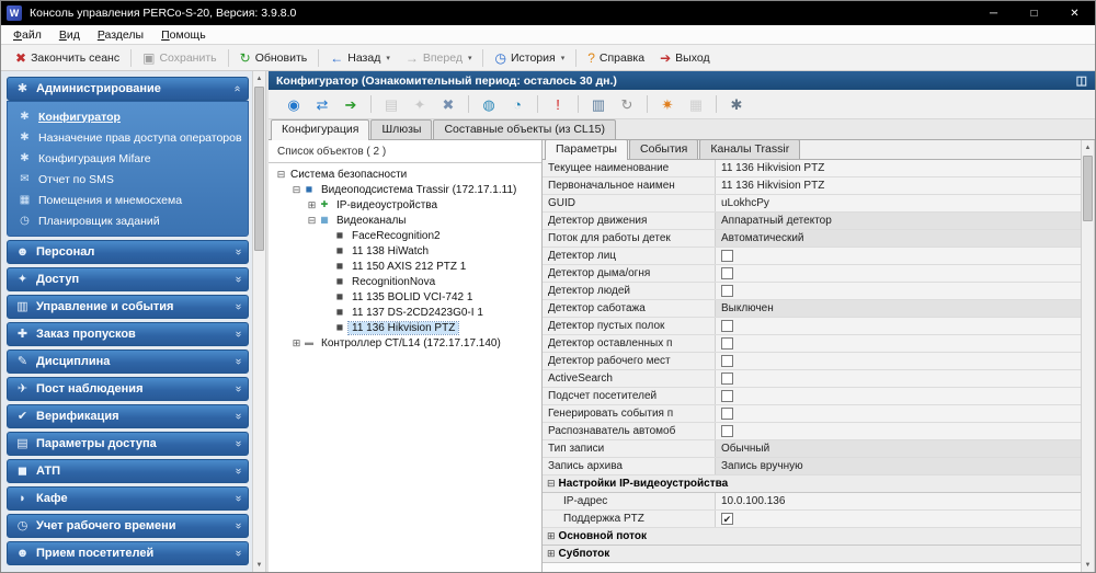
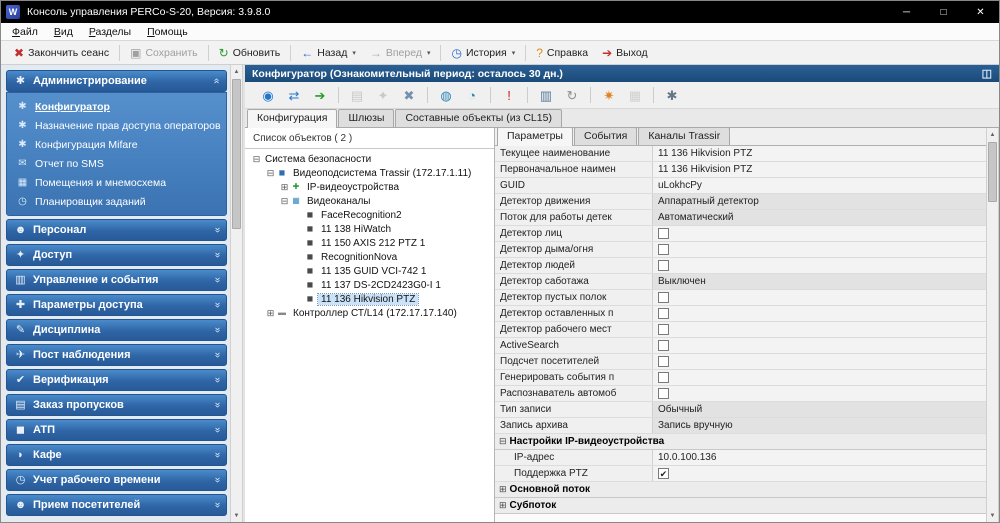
  W
  Консоль управления PERCo-S-20, Версия: 3.9.8.0
  ─
  □
  ✕
  Файл
  Вид
  Разделы
  Помощь
  ✖
  Закончить сеанс
  ▣
  Сохранить
  ↻
  Обновить
  ←
  Назад
  →
  Вперед
  ◷
  История
  ?
  Справка
  ➔
  Выход
  ✱
  Администрирование
  ✱
  Конфигуратор
  ✱
  Назначение прав доступа операторов
  ✱
  Конфигурация Mifare
  ✉
  Отчет по SMS
  ▦
  Помещения и мнемосхема
  ◷
  Планировщик заданий
  ☻
  Персонал
  ✦
  Доступ
  ▥
  Управление и события
  ✚
- Заказ пропусков
+ Параметры доступа
  ✎
  Дисциплина
  ✈
  Пост наблюдения
  ✔
  Верификация
  ▤
- Параметры доступа
+ Заказ пропусков
  ◼
  АТП
  ◗
  Кафе
  ◷
  Учет рабочего времени
  ☻
  Прием посетителей
  Конфигуратор (Ознакомительный период: осталось 30 дн.)
  ◫
  ◉
  ⇄
  ➔
  ▤
  ✦
  ✖
  ◍
  ◔
  !
  ▥
  ↻
  ✷
  ▦
  ✱
  Конфигурация
  Шлюзы
  Составные объекты (из CL15)
  Список объектов ( 2 )
  ⊟
  Система безопасности
  ⊟
  ◼
  Видеоподсистема Trassir (172.17.1.11)
  ⊞
  ✚
  IP-видеоустройства
  ⊟
  ▦
  Видеоканалы
  ◼
  FaceRecognition2
  ◼
  11 138 HiWatch
  ◼
  11 150 AXIS 212 PTZ 1
  ◼
  RecognitionNova
  ◼
- 11 135 BOLID VCI-742 1
+ 11 135 GUID VCI-742 1
  ◼
  11 137 DS-2CD2423G0-I 1
  ◼
  11 136 Hikvision PTZ
  ⊞
  ▬
  Контроллер СТ/L14 (172.17.17.140)
  Параметры
  События
  Каналы Trassir
  Текущее наименование
  11 136 Hikvision PTZ
  Первоначальное наимен
  11 136 Hikvision PTZ
  GUID
  uLokhcPy
  Детектор движения
  Аппаратный детектор
  Поток для работы детек
  Автоматический
  Детектор лиц
  Детектор дыма/огня
  Детектор людей
  Детектор саботажа
  Выключен
  Детектор пустых полок
  Детектор оставленных п
  Детектор рабочего мест
  ActiveSearch
  Подсчет посетителей
  Генерировать события п
  Распознаватель автомоб
  Тип записи
  Обычный
  Запись архива
  Запись вручную
  ⊟
  Настройки IP-видеоустройства
  IP-адрес
  10.0.100.136
  Поддержка PTZ
  ✔
  ⊞
  Основной поток
  ⊞
  Субпоток
